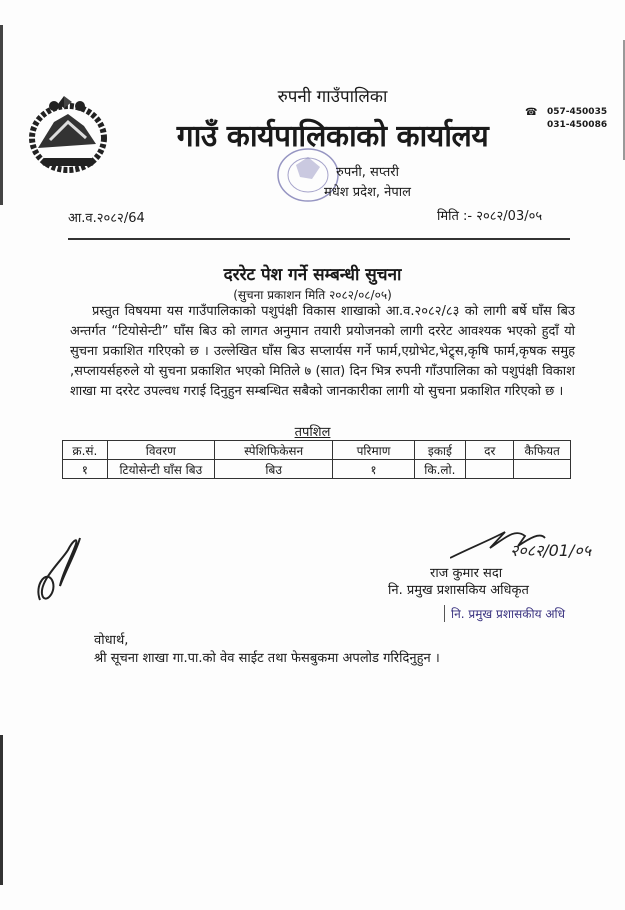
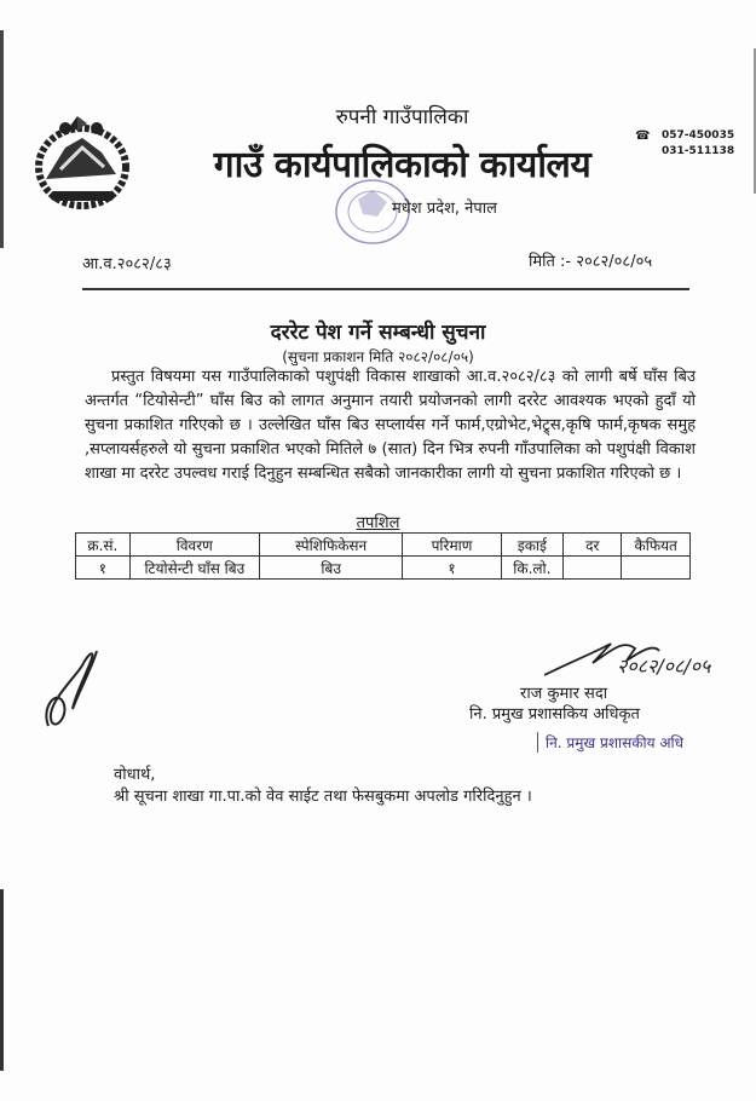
  रुपनी गाउँपालिका
  गाउँ कार्यपालिकाको कार्यालय
  ☎
  057-450035
- 031-450086
+ 031-511138
- रुपनी, सप्तरी
  मधेश प्रदेश, नेपाल
- आ.व.२०८२/64
+ आ.व.२०८२/८३
- मिति :- २०८२/03/०५
+ मिति :- २०८२/०८/०५
  दररेट पेश गर्ने सम्बन्धी सुचना
  (सुचना प्रकाशन मिति २०८२/०८/०५)
  प्रस्तुत विषयमा यस गाउँपालिकाको पशुपंक्षी विकास शाखाको आ.व.२०८२/८३ को लागी बर्षे घाँस बिउ अन्तर्गत “टियोसेन्टी” घाँस बिउ को लागत अनुमान तयारी प्रयोजनको लागी दररेट आवश्यक भएको हुदाँ यो सुचना प्रकाशित गरिएको छ । उल्लेखित घाँस बिउ सप्लार्यस गर्ने फार्म,एग्रोभेट,भेट्र्स,कृषि फार्म,कृषक समुह ,सप्लायर्सहरुले यो सुचना प्रकाशित भएको मितिले ७ (सात) दिन भित्र रुपनी गाँउपालिका को पशुपंक्षी विकाश शाखा मा दररेट उपल्वध गराई दिनुहुन सम्बन्धित सबैको जानकारीका लागी यो सुचना प्रकाशित गरिएको छ ।
  तपशिल
  क्र.सं.	विवरण	स्पेशिफिकेसन	परिमाण	इकाई	दर	कैफियत
  १	टियोसेन्टी घाँस बिउ	बिउ	१	कि.लो.
- २०८२/01/०५
+ २०८२/०८/०५
  राज कुमार सदा
  नि. प्रमुख प्रशासकिय अधिकृत
  नि. प्रमुख प्रशासकीय अधि
  वोधार्थ,
  श्री सूचना शाखा गा.पा.को वेव साईट तथा फेसबुकमा अपलोड गरिदिनुहुन ।
